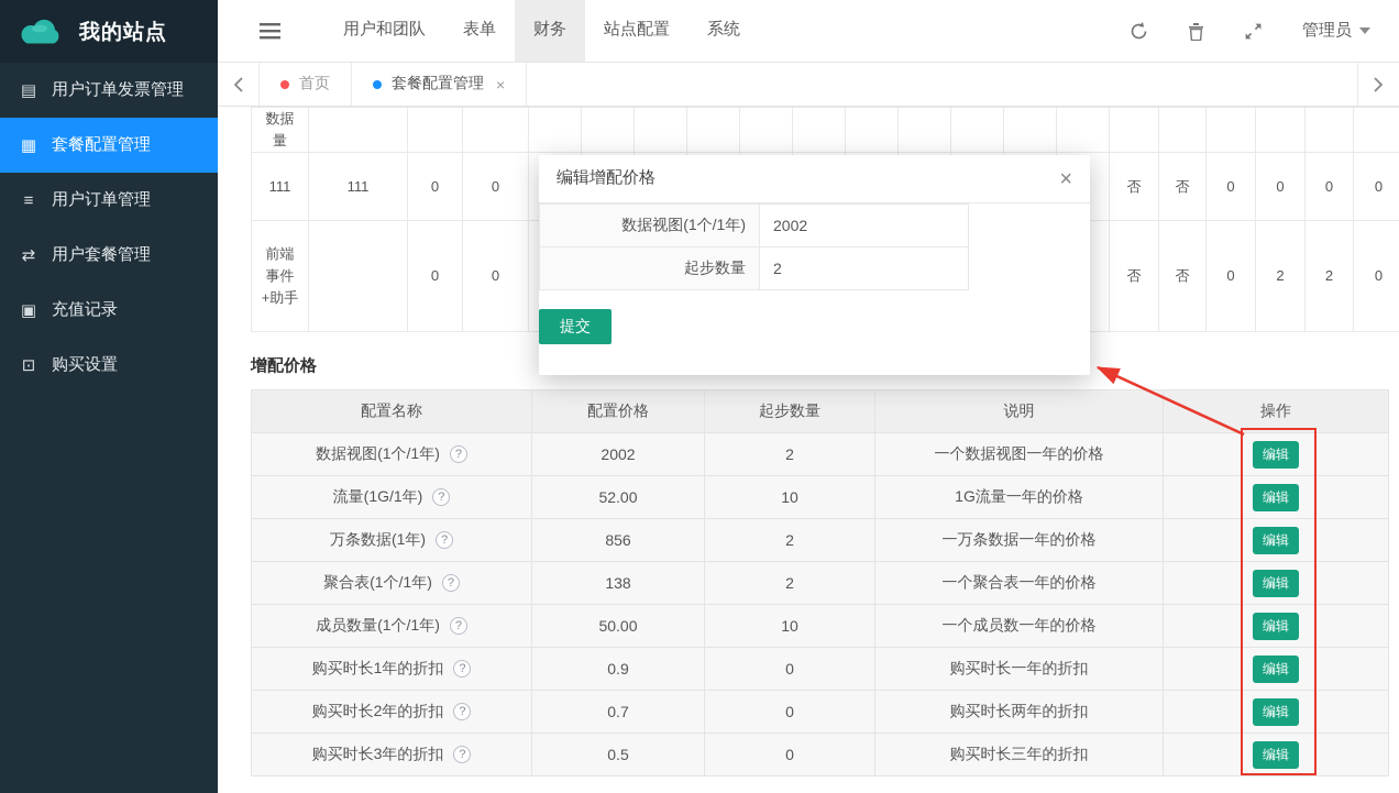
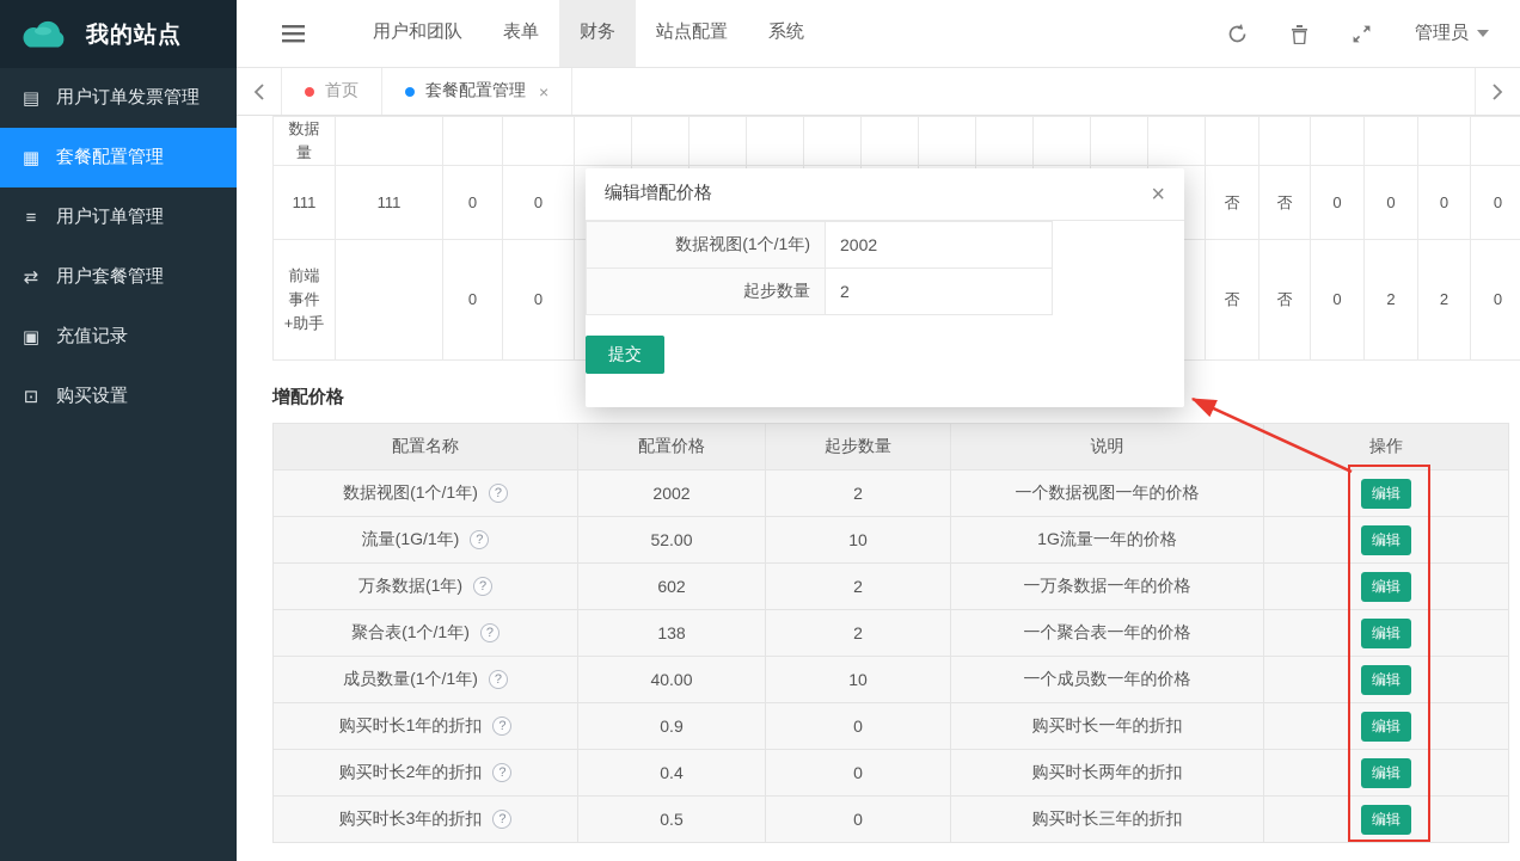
  我的站点
  ▤
  用户订单发票管理
  ▦
  套餐配置管理
  ≡
  用户订单管理
  ⇄
  用户套餐管理
  ▣
  充值记录
  ⊡
  购买设置
  用户和团队
  表单
  财务
  站点配置
  系统
  管理员
  首页
  套餐配置管理
  ×
  数据量
  111	111	0	0												否	否	0	0	0	0
  前端事件+助手		0	0												否	否	0	2	2	0
  增配价格
  配置名称	配置价格	起步数量	说明	操作
  数据视图(1个/1年) ?	2002	2	一个数据视图一年的价格	编辑
  流量(1G/1年) ?	52.00	10	1G流量一年的价格	编辑
- 万条数据(1年) ?	856	2	一万条数据一年的价格	编辑
+ 万条数据(1年) ?	602	2	一万条数据一年的价格	编辑
  聚合表(1个/1年) ?	138	2	一个聚合表一年的价格	编辑
- 成员数量(1个/1年) ?	50.00	10	一个成员数一年的价格	编辑
+ 成员数量(1个/1年) ?	40.00	10	一个成员数一年的价格	编辑
  购买时长1年的折扣 ?	0.9	0	购买时长一年的折扣	编辑
- 购买时长2年的折扣 ?	0.7	0	购买时长两年的折扣	编辑
+ 购买时长2年的折扣 ?	0.4	0	购买时长两年的折扣	编辑
  购买时长3年的折扣 ?	0.5	0	购买时长三年的折扣	编辑
  编辑增配价格
  ×
  数据视图(1个/1年)	2002
  起步数量	2
  提交
